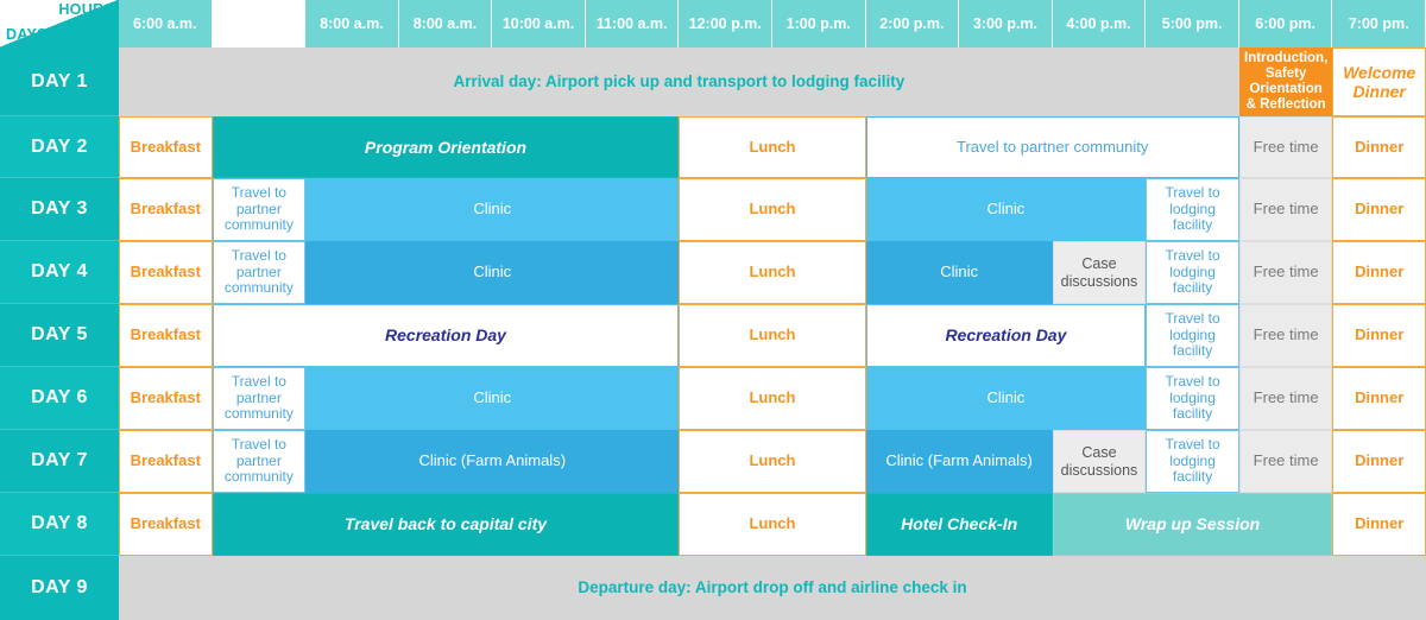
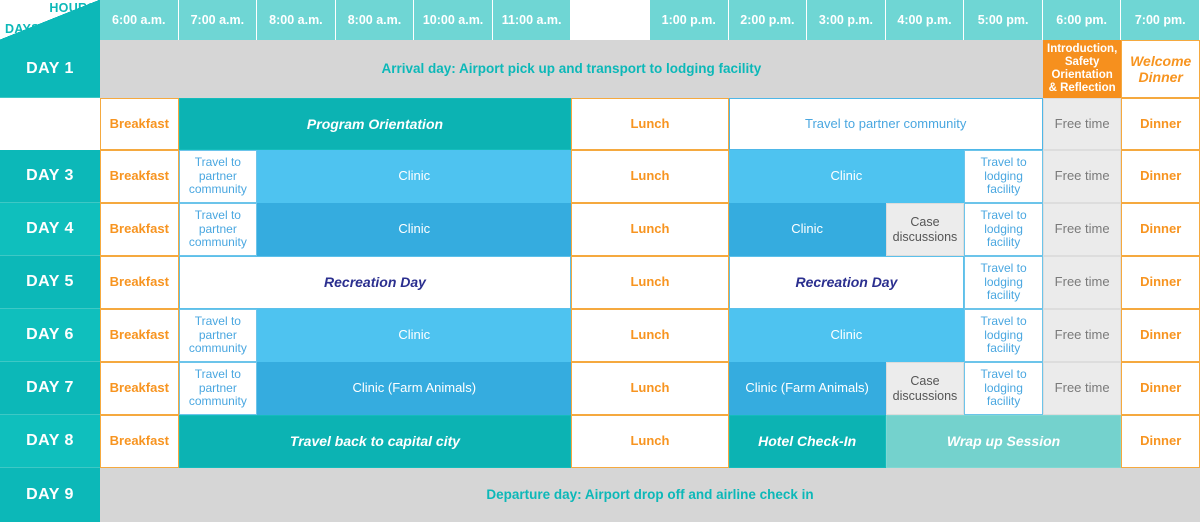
  HOURS
  DAYS
  6:00 a.m.
+ 7:00 a.m.
  8:00 a.m.
  8:00 a.m.
  10:00 a.m.
  11:00 a.m.
- 12:00 p.m.
  1:00 p.m.
  2:00 p.m.
  3:00 p.m.
  4:00 p.m.
  5:00 pm.
  6:00 pm.
  7:00 pm.
  DAY 1
  Arrival day: Airport pick up and transport to lodging facility
  Introduction, Safety Orientation & Reflection
  Welcome Dinner
- DAY 2
  Breakfast
  Program Orientation
  Lunch
  Travel to partner community
  Free time
  Dinner
  DAY 3
  Breakfast
  Travel to partner community
  Clinic
  Lunch
  Clinic
  Travel to lodging facility
  Free time
  Dinner
  DAY 4
  Breakfast
  Travel to partner community
  Clinic
  Lunch
  Clinic
  Case discussions
  Travel to lodging facility
  Free time
  Dinner
  DAY 5
  Breakfast
  Recreation Day
  Lunch
  Recreation Day
  Travel to lodging facility
  Free time
  Dinner
  DAY 6
  Breakfast
  Travel to partner community
  Clinic
  Lunch
  Clinic
  Travel to lodging facility
  Free time
  Dinner
  DAY 7
  Breakfast
  Travel to partner community
  Clinic (Farm Animals)
  Lunch
  Clinic (Farm Animals)
  Case discussions
  Travel to lodging facility
  Free time
  Dinner
  DAY 8
  Breakfast
  Travel back to capital city
  Lunch
  Hotel Check-In
  Wrap up Session
  Dinner
  DAY 9
  Departure day: Airport drop off and airline check in
